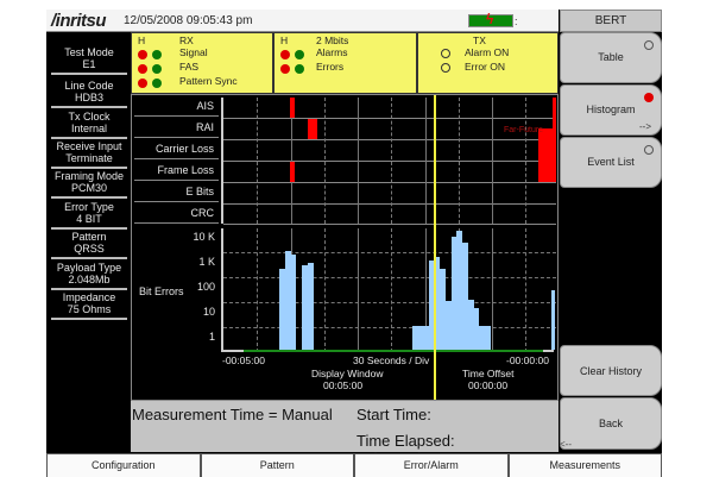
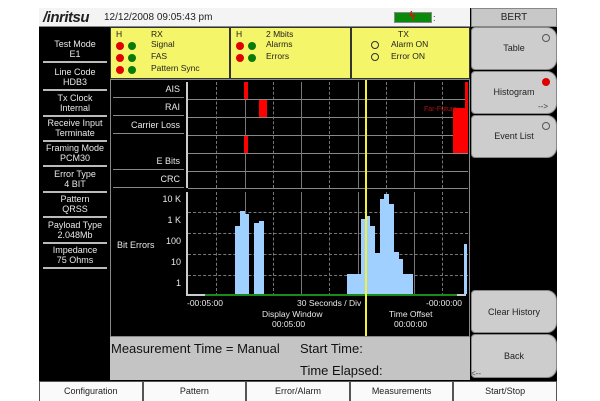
  /inritsu
- 12/05/2008 09:05:43 pm
+ 12/12/2008 09:05:43 pm
  ϟ
  :
  BERT
  Test Mode
  E1
  Line Code
  HDB3
  Tx Clock
  Internal
  Receive Input
  Terminate
  Framing Mode
  PCM30
  Error Type
  4 BIT
  Pattern
  QRSS
  Payload Type
  2.048Mb
  Impedance
  75 Ohms
  H
  RX
  Signal
  FAS
  Pattern Sync
  H
  2 Mbits
  Alarms
  Errors
  TX
  Alarm ON
  Error ON
  AIS
  RAI
  Carrier Loss
- Frame Loss
  E Bits
  CRC
  10 K
  1 K
  100
  10
  1
  Bit Errors
  -00:05:00
  30 Seconds / Div
  -00:00:00
  Display Window
  00:05:00
  Time Offset
  00:00:00
  Measurement Time = Manual
  Start Time:
  Table
  Histogram
  -->
  Event List
  Clear History
  Back
  <--
  Configuration
  Pattern
  Error/Alarm
  Measurements
+ Start/Stop
